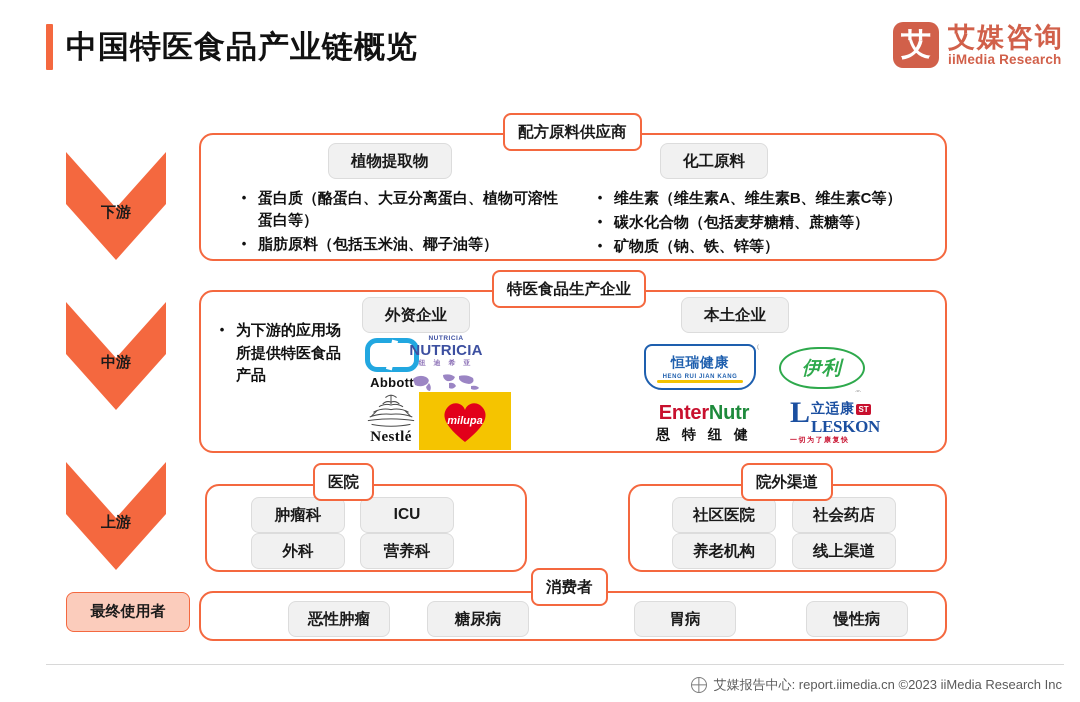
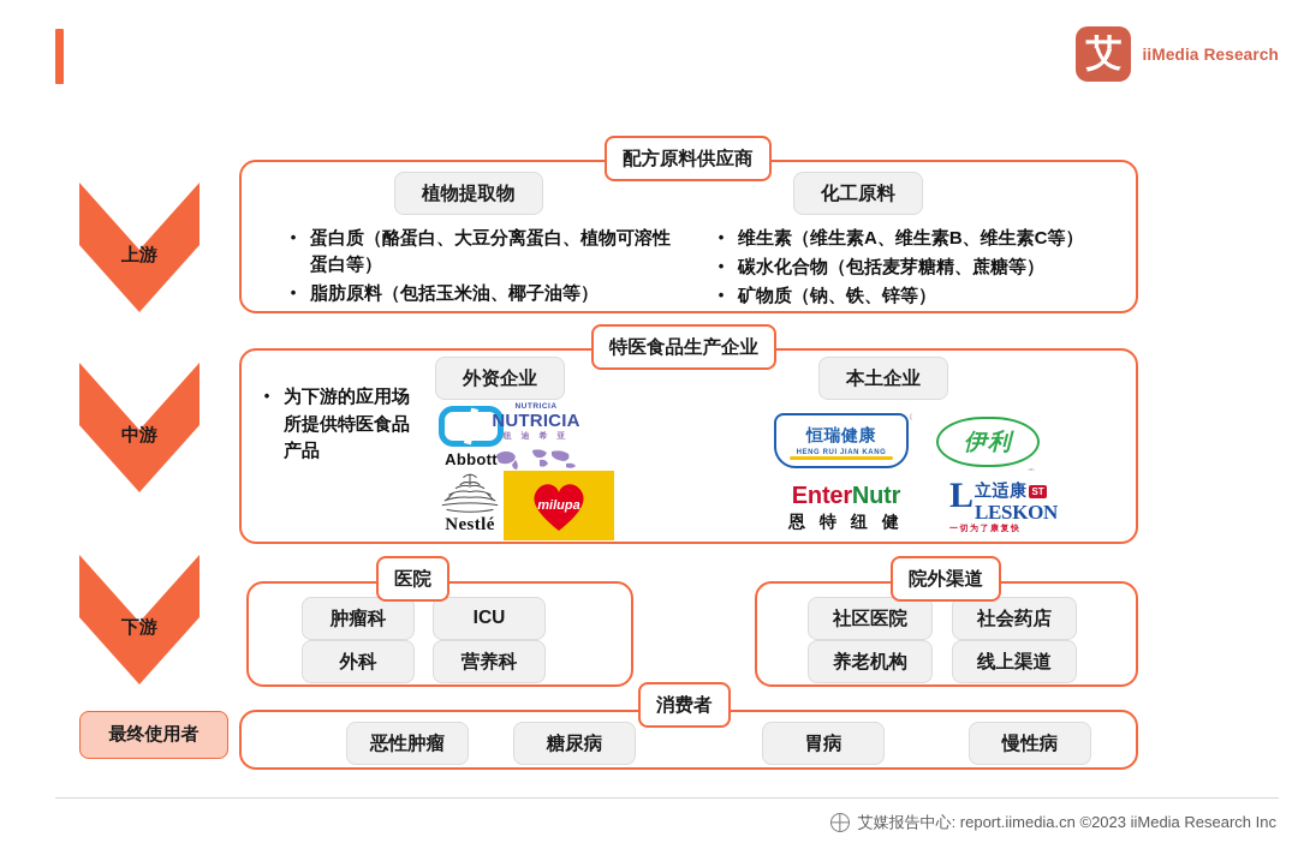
- 中国特医食品产业链概览
  艾
- 艾媒咨询
  iiMedia Research
- 下游
+ 上游
  中游
- 上游
+ 下游
  最终使用者
  配方原料供应商
  植物提取物
  •
  蛋白质（酪蛋白、大豆分离蛋白、植物可溶性蛋白等）
  •
  脂肪原料（包括玉米油、椰子油等）
  化工原料
  •
  维生素（维生素A、维生素B、维生素C等）
  •
  碳水化合物（包括麦芽糖精、蔗糖等）
  •
  矿物质（钠、铁、锌等）
  特医食品生产企业
  •
  为下游的应用场所提供特医食品产品
  外资企业
  Abbott
  NUTRICIA
  Nestlé
  milupa
  本土企业
  恒瑞健康
  伊利
  EnterNutr
  恩 特 纽 健
  L
  立适康
  ST
  LESKON
  医院
  肿瘤科
  ICU
  外科
  营养科
  院外渠道
  社区医院
  社会药店
  养老机构
  线上渠道
  消费者
  恶性肿瘤
  糖尿病
  胃病
  慢性病
  艾媒报告中心: report.iimedia.cn ©2023 iiMedia Research Inc
